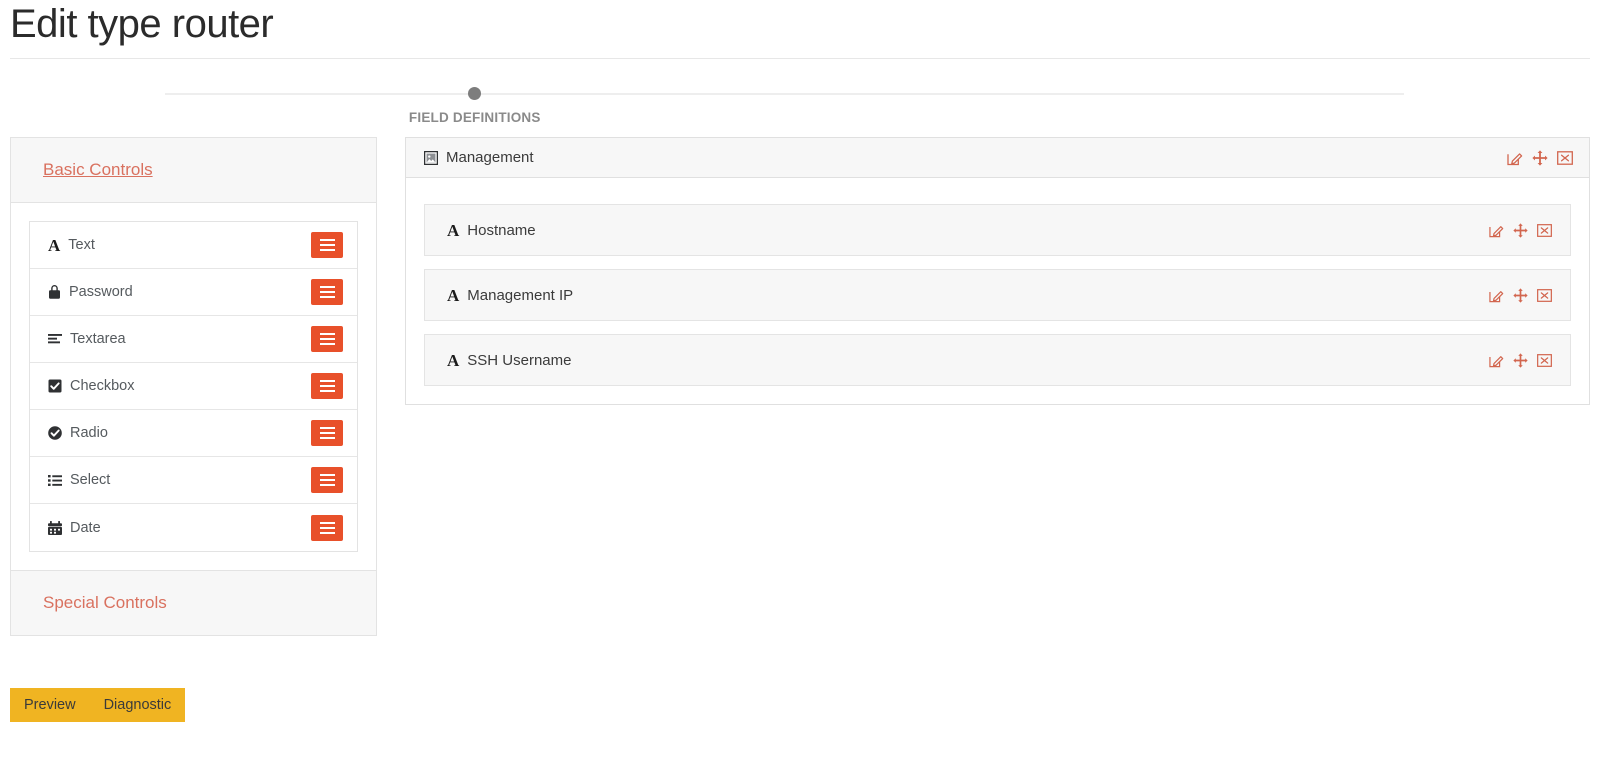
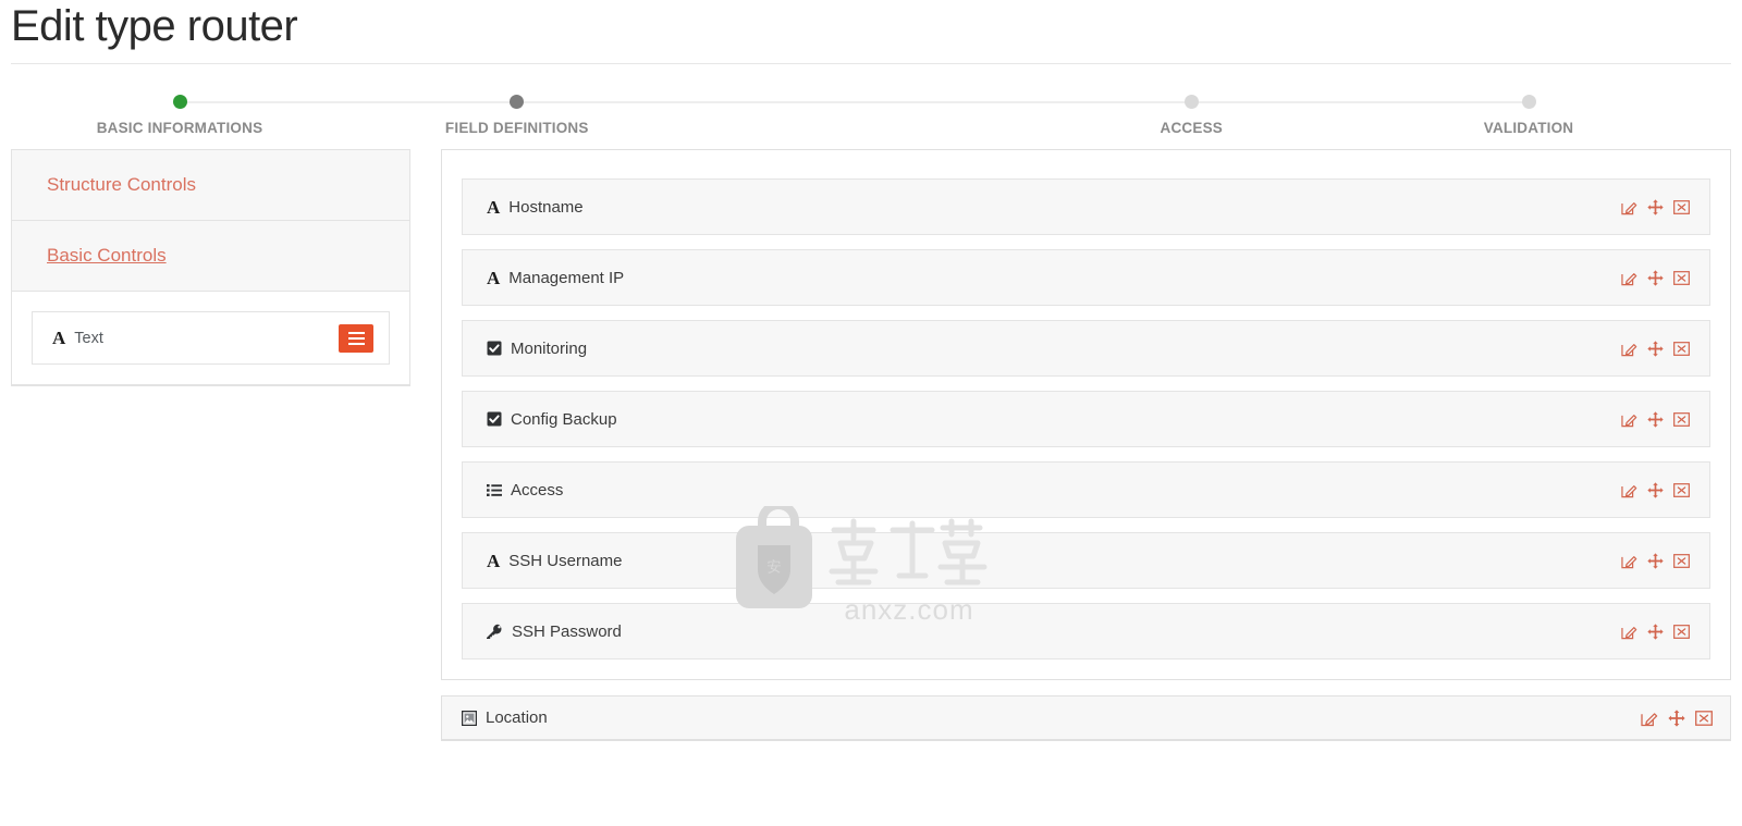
  Edit type router
+ BASIC INFORMATIONS
  FIELD DEFINITIONS
+ ACCESS
+ VALIDATION
+ Structure Controls
  Basic Controls
  A
  Text
- Password
- Textarea
- Checkbox
- Radio
- Select
- Date
- Special Controls
- Preview
- Diagnostic
- Management
  A
  Hostname
  A
  Management IP
+ Monitoring
+ Config Backup
+ Access
  A
  SSH Username
+ SSH Password
+ Location
+ anxz.com
